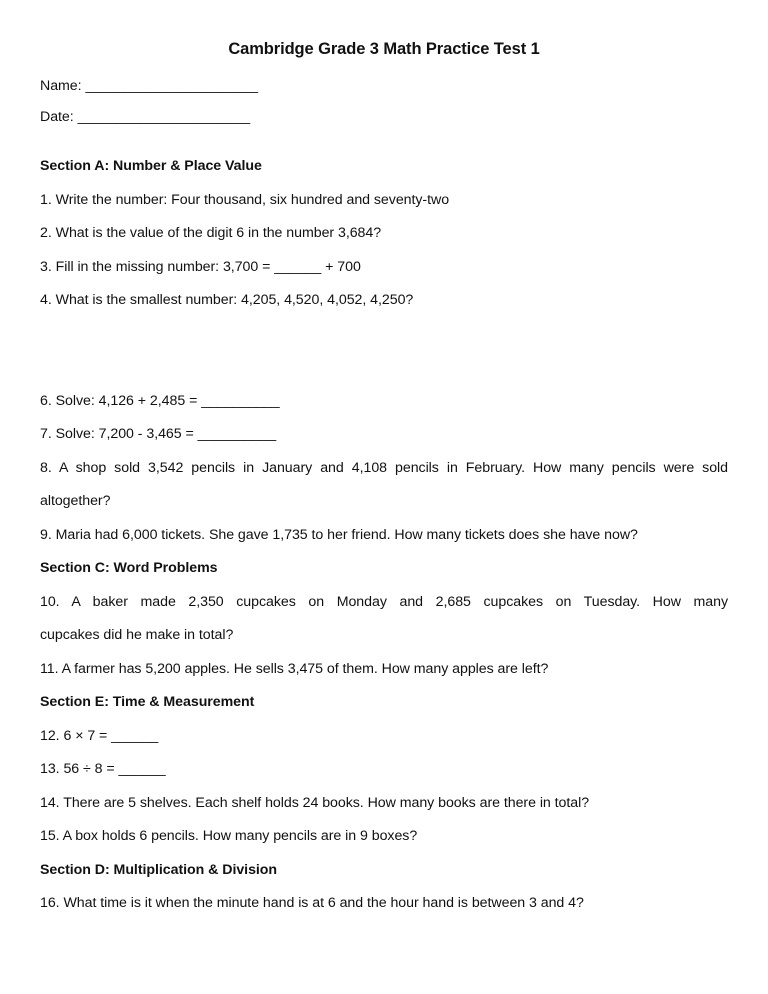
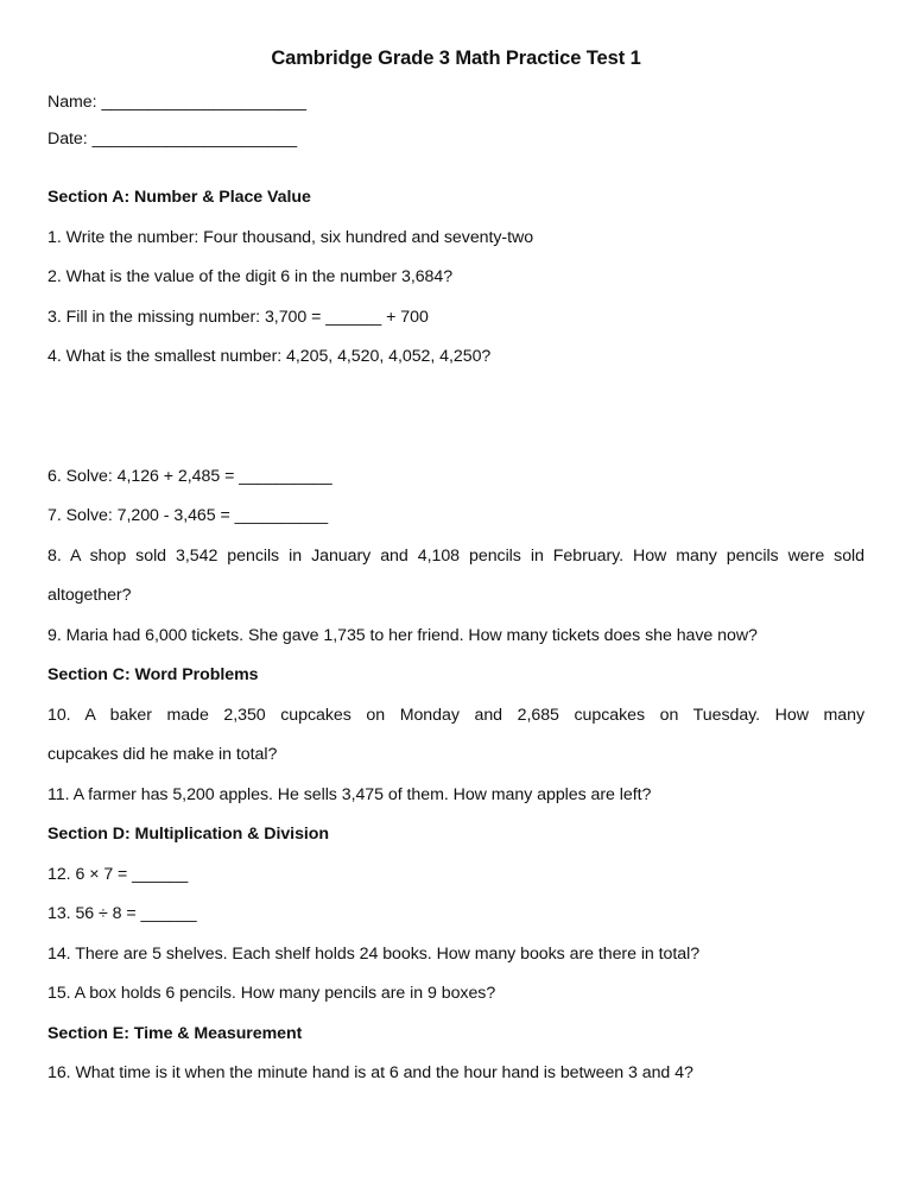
  Cambridge Grade 3 Math Practice Test 1
  Name: ______________________
  Date: ______________________
  Section A: Number & Place Value
  1. Write the number: Four thousand, six hundred and seventy-two
  2. What is the value of the digit 6 in the number 3,684?
  3. Fill in the missing number: 3,700 = ______ + 700
  4. What is the smallest number: 4,205, 4,520, 4,052, 4,250?
  6. Solve: 4,126 + 2,485 = __________
  7. Solve: 7,200 - 3,465 = __________
  8. A shop sold 3,542 pencils in January and 4,108 pencils in February. How many pencils were sold
  altogether?
  9. Maria had 6,000 tickets. She gave 1,735 to her friend. How many tickets does she have now?
  Section C: Word Problems
  10. A baker made 2,350 cupcakes on Monday and 2,685 cupcakes on Tuesday. How many
  cupcakes did he make in total?
  11. A farmer has 5,200 apples. He sells 3,475 of them. How many apples are left?
- Section E: Time & Measurement
+ Section D: Multiplication & Division
  12. 6 × 7 = ______
  13. 56 ÷ 8 = ______
  14. There are 5 shelves. Each shelf holds 24 books. How many books are there in total?
  15. A box holds 6 pencils. How many pencils are in 9 boxes?
- Section D: Multiplication & Division
+ Section E: Time & Measurement
  16. What time is it when the minute hand is at 6 and the hour hand is between 3 and 4?
